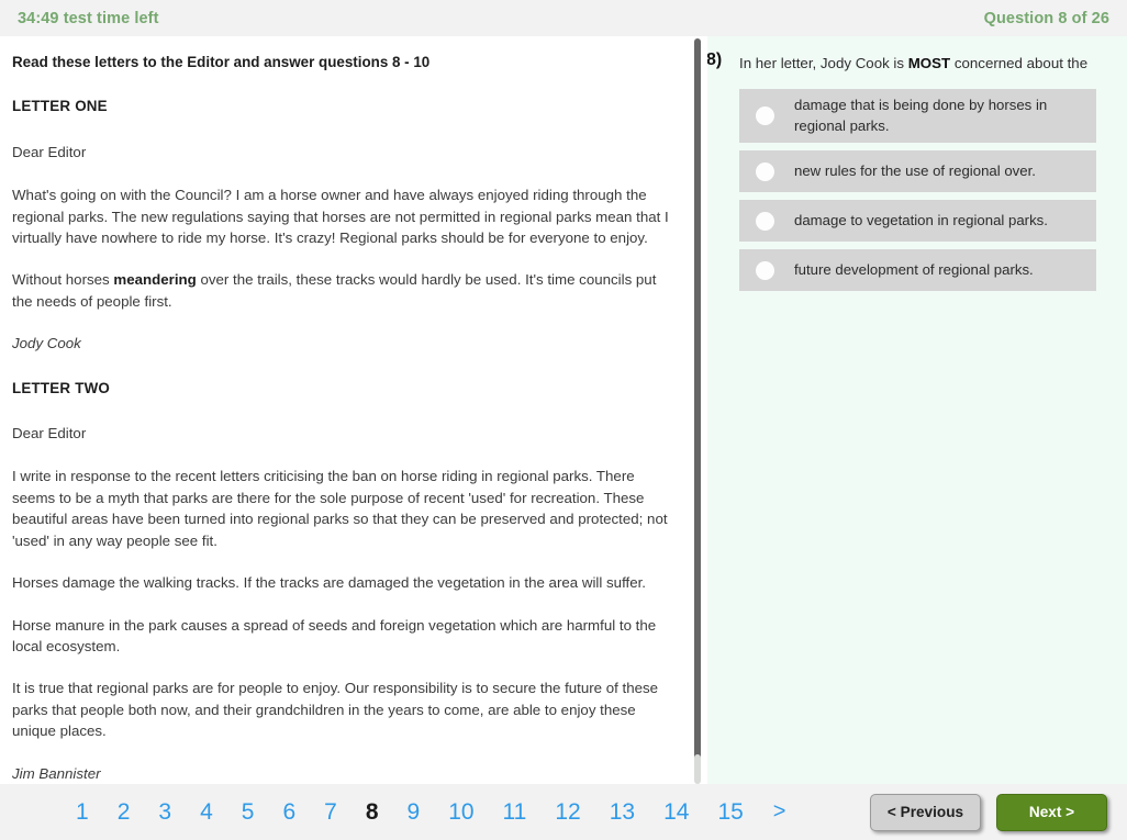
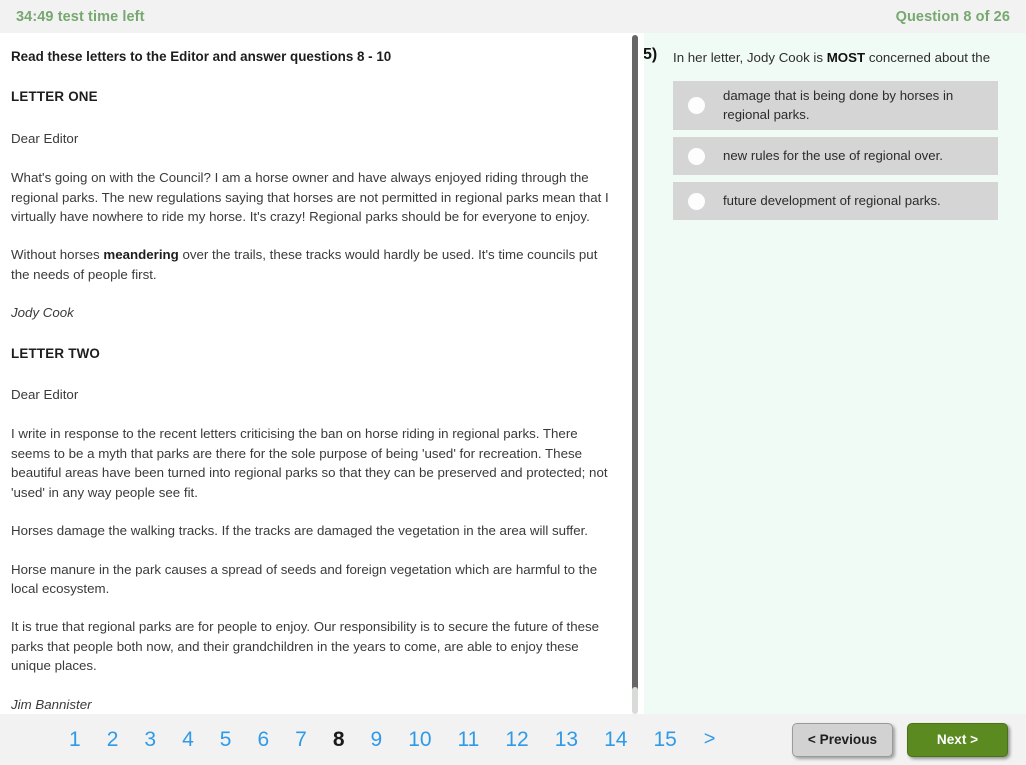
  34:49 test time left
  Question 8 of 26
  Read these letters to the Editor and answer questions 8 - 10
  LETTER ONE
  Dear Editor
  What's going on with the Council? I am a horse owner and have always enjoyed riding through the regional parks. The new regulations saying that horses are not permitted in regional parks mean that I virtually have nowhere to ride my horse. It's crazy! Regional parks should be for everyone to enjoy.
  Without horses meandering over the trails, these tracks would hardly be used. It's time councils put the needs of people first.
  Jody Cook
  LETTER TWO
  Dear Editor
- I write in response to the recent letters criticising the ban on horse riding in regional parks. There seems to be a myth that parks are there for the sole purpose of recent 'used' for recreation. These beautiful areas have been turned into regional parks so that they can be preserved and protected; not 'used' in any way people see fit.
+ I write in response to the recent letters criticising the ban on horse riding in regional parks. There seems to be a myth that parks are there for the sole purpose of being 'used' for recreation. These beautiful areas have been turned into regional parks so that they can be preserved and protected; not 'used' in any way people see fit.
  Horses damage the walking tracks. If the tracks are damaged the vegetation in the area will suffer.
  Horse manure in the park causes a spread of seeds and foreign vegetation which are harmful to the local ecosystem.
  It is true that regional parks are for people to enjoy. Our responsibility is to secure the future of these parks that people both now, and their grandchildren in the years to come, are able to enjoy these unique places.
  Jim Bannister
- 8)
+ 5)
  In her letter, Jody Cook is MOST concerned about the
  damage that is being done by horses in regional parks.
  new rules for the use of regional over.
- damage to vegetation in regional parks.
  future development of regional parks.
  1
  2
  3
  4
  5
  6
  7
  8
  9
  10
  11
  12
  13
  14
  15
  >
  < Previous
  Next >
